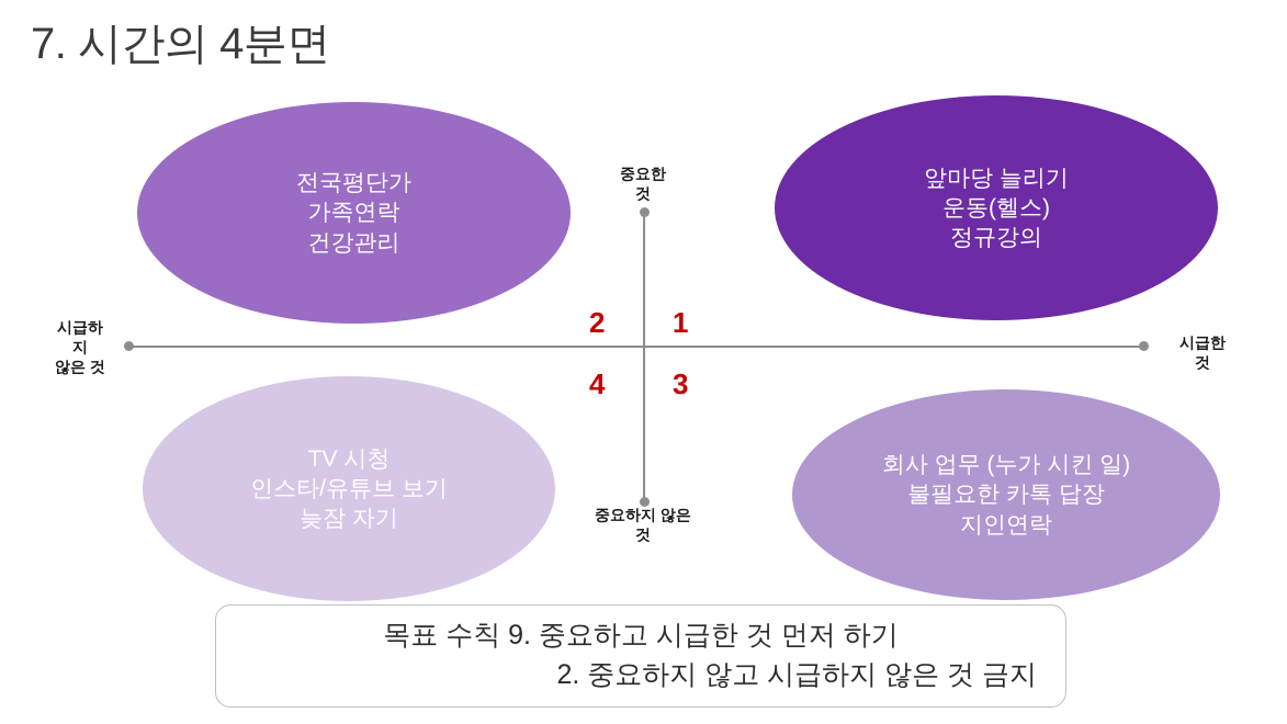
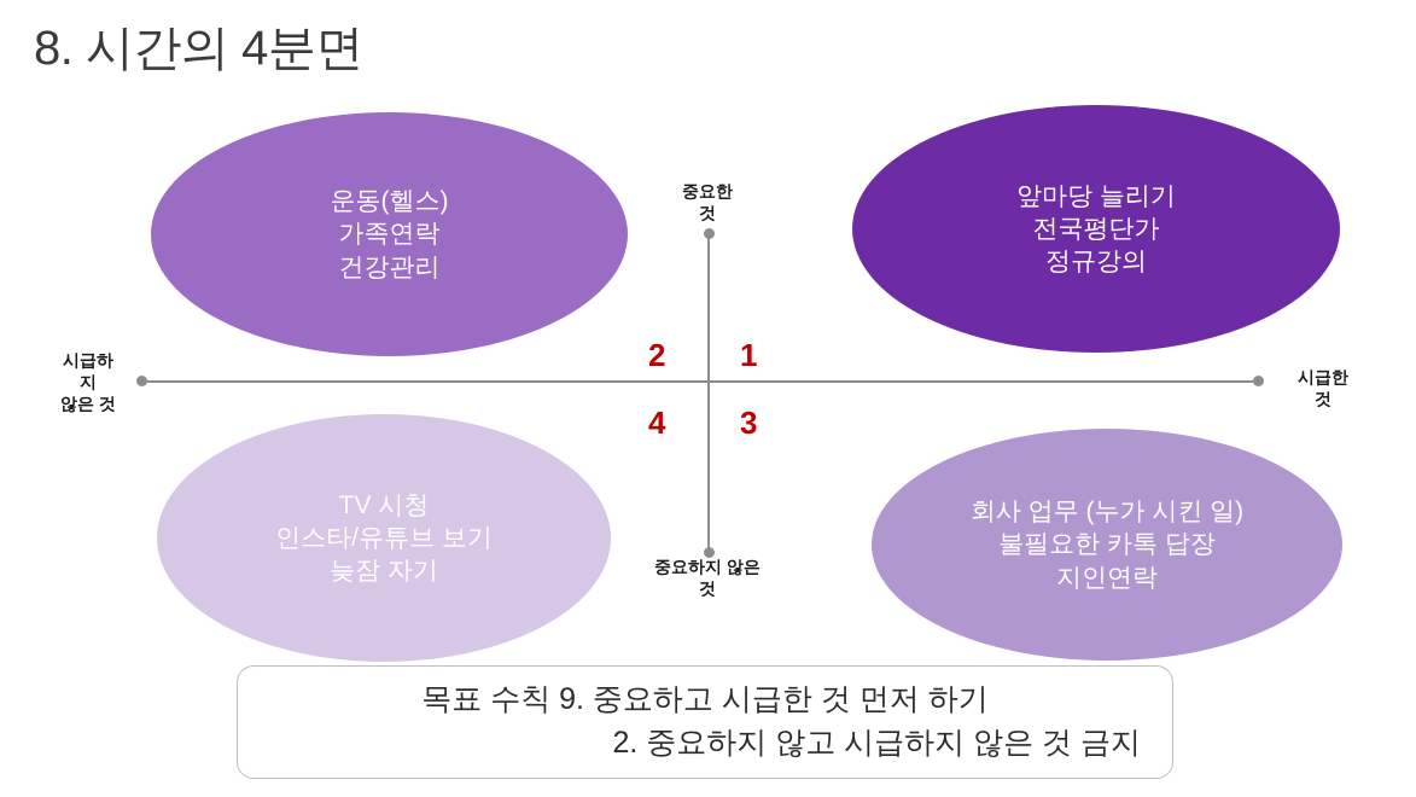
- 7. 시간의 4분면
+ 8. 시간의 4분면
- 전국평단가
+ 운동(헬스)
  가족연락
  건강관리
  앞마당 늘리기
- 운동(헬스)
+ 전국평단가
  정규강의
  TV 시청
  인스타/유튜브 보기
  늦잠 자기
  회사 업무 (누가 시킨 일)
  불필요한 카톡 답장
  지인연락
  시급하
  지
  않은 것
  시급한
  것
  중요한
  것
  중요하지 않은
  것
  2
  1
  4
  3
  목표 수칙 9. 중요하고 시급한 것 먼저 하기
  2. 중요하지 않고 시급하지 않은 것 금지
